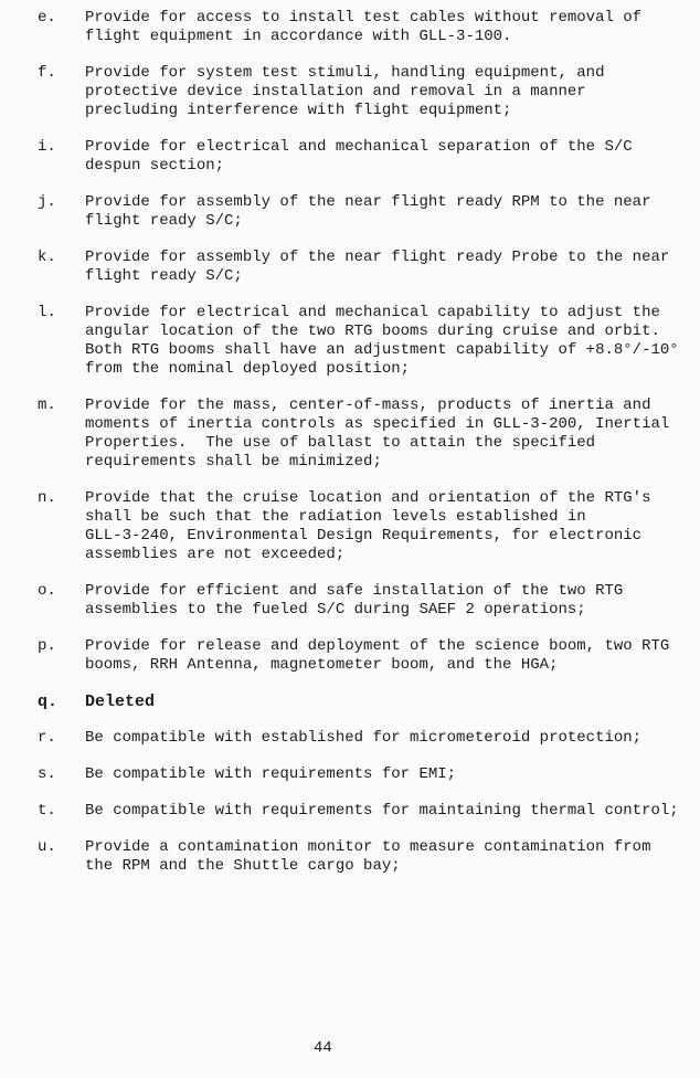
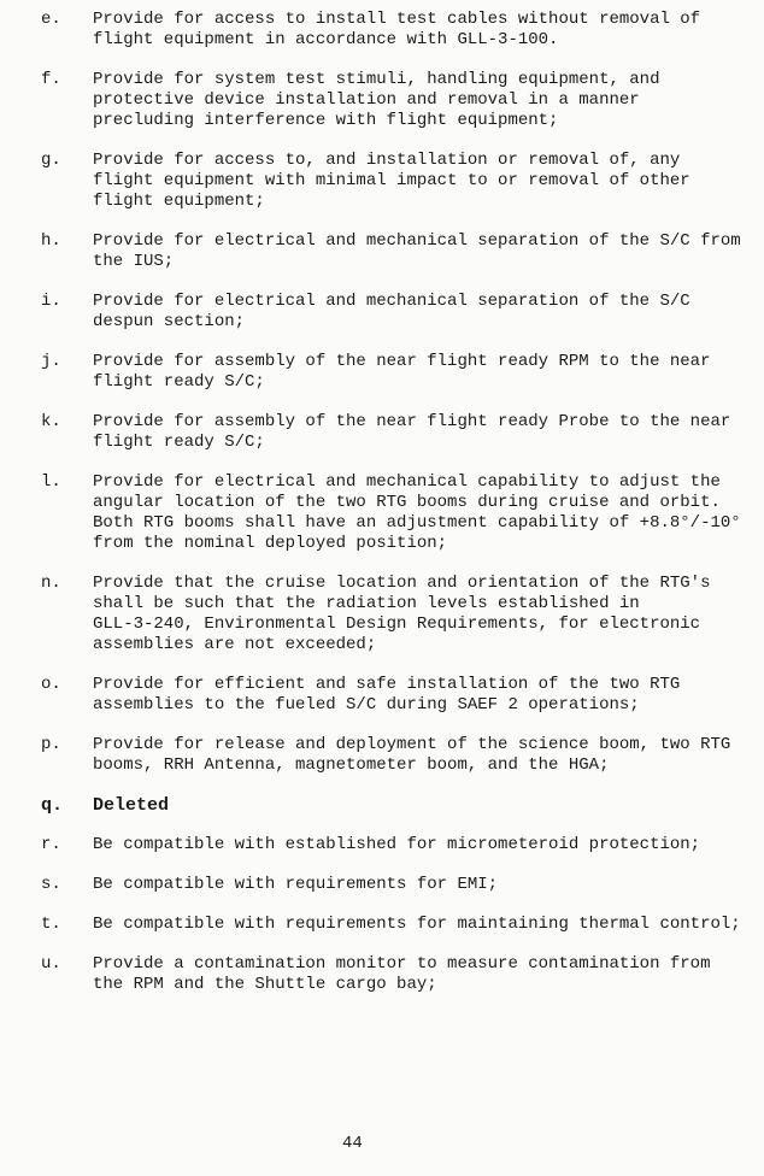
  e.
  Provide for access to install test cables without removal of
  flight equipment in accordance with GLL-3-100.
  f.
  Provide for system test stimuli, handling equipment, and
  protective device installation and removal in a manner
  precluding interference with flight equipment;
+ g.
+ Provide for access to, and installation or removal of, any
+ flight equipment with minimal impact to or removal of other
+ flight equipment;
+ h.
+ Provide for electrical and mechanical separation of the S/C from
+ the IUS;
  i.
  Provide for electrical and mechanical separation of the S/C
  despun section;
  j.
  Provide for assembly of the near flight ready RPM to the near
  flight ready S/C;
  k.
  Provide for assembly of the near flight ready Probe to the near
  flight ready S/C;
  l.
  Provide for electrical and mechanical capability to adjust the
  angular location of the two RTG booms during cruise and orbit.
  Both RTG booms shall have an adjustment capability of +8.8°/-10°
  from the nominal deployed position;
- m.
- Provide for the mass, center-of-mass, products of inertia and
- moments of inertia controls as specified in GLL-3-200, Inertial
- Properties. The use of ballast to attain the specified
- requirements shall be minimized;
  n.
  Provide that the cruise location and orientation of the RTG's
  shall be such that the radiation levels established in
  GLL-3-240, Environmental Design Requirements, for electronic
  assemblies are not exceeded;
  o.
  Provide for efficient and safe installation of the two RTG
  assemblies to the fueled S/C during SAEF 2 operations;
  p.
  Provide for release and deployment of the science boom, two RTG
  booms, RRH Antenna, magnetometer boom, and the HGA;
  q.
  Deleted
  r.
  Be compatible with established for micrometeroid protection;
  s.
  Be compatible with requirements for EMI;
  t.
  Be compatible with requirements for maintaining thermal control;
  u.
  Provide a contamination monitor to measure contamination from
  the RPM and the Shuttle cargo bay;
  44
